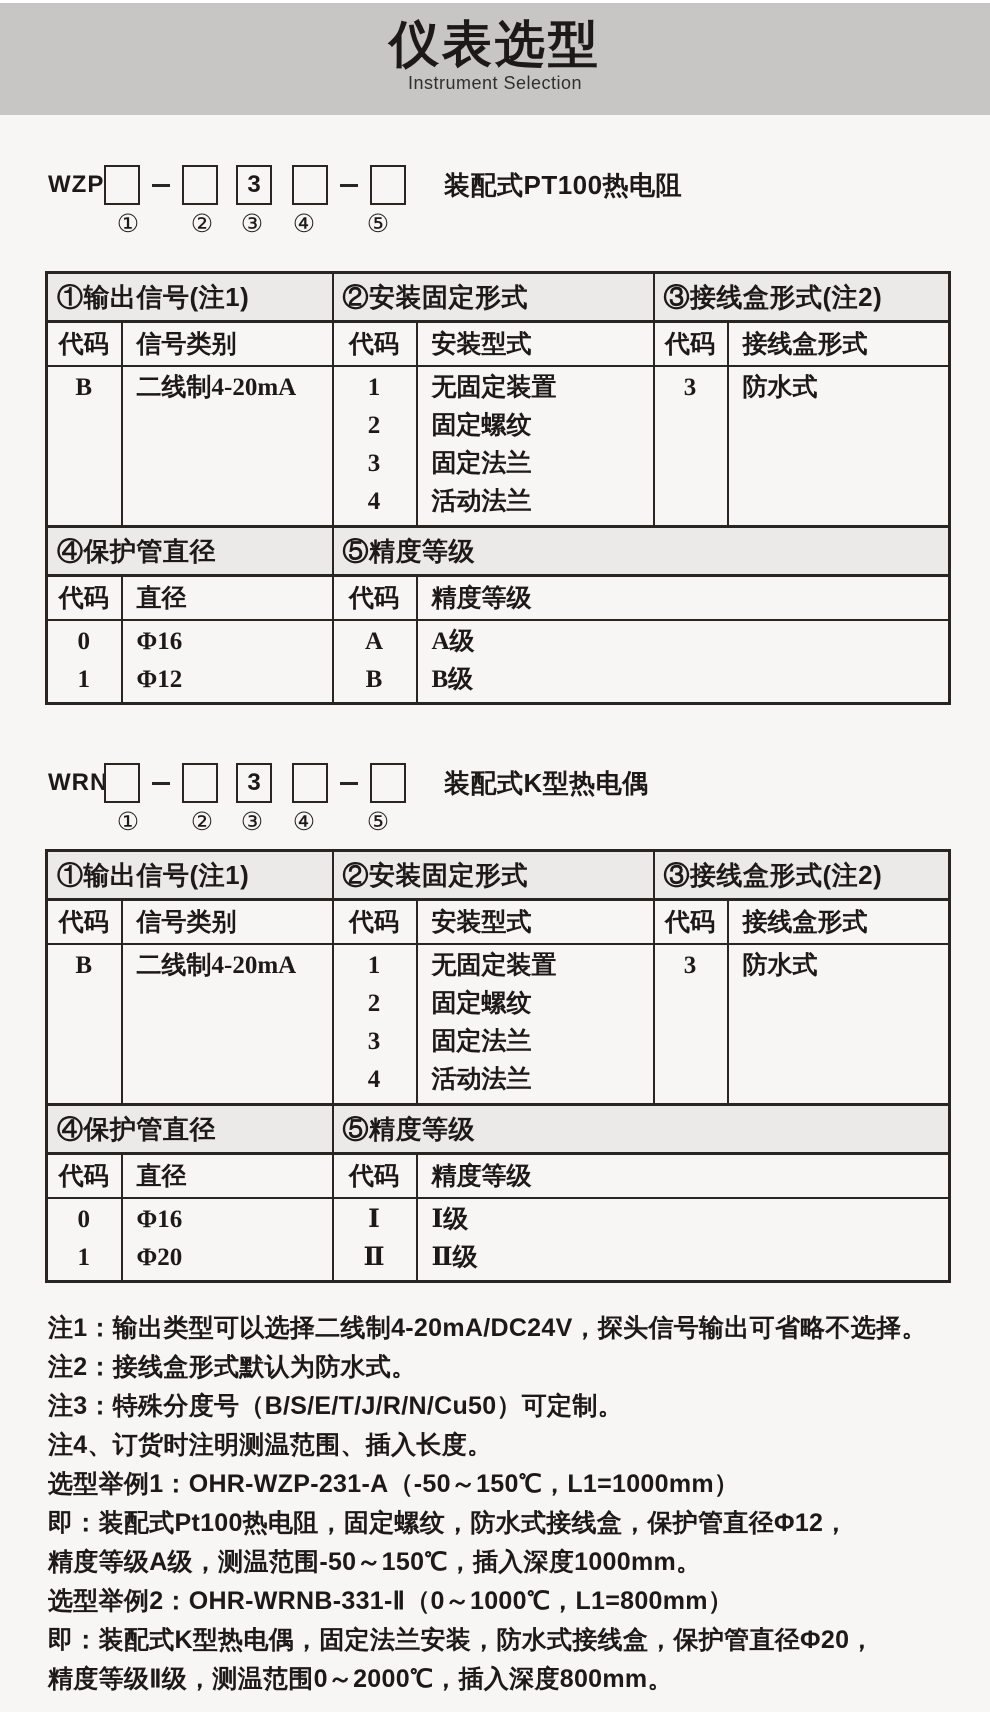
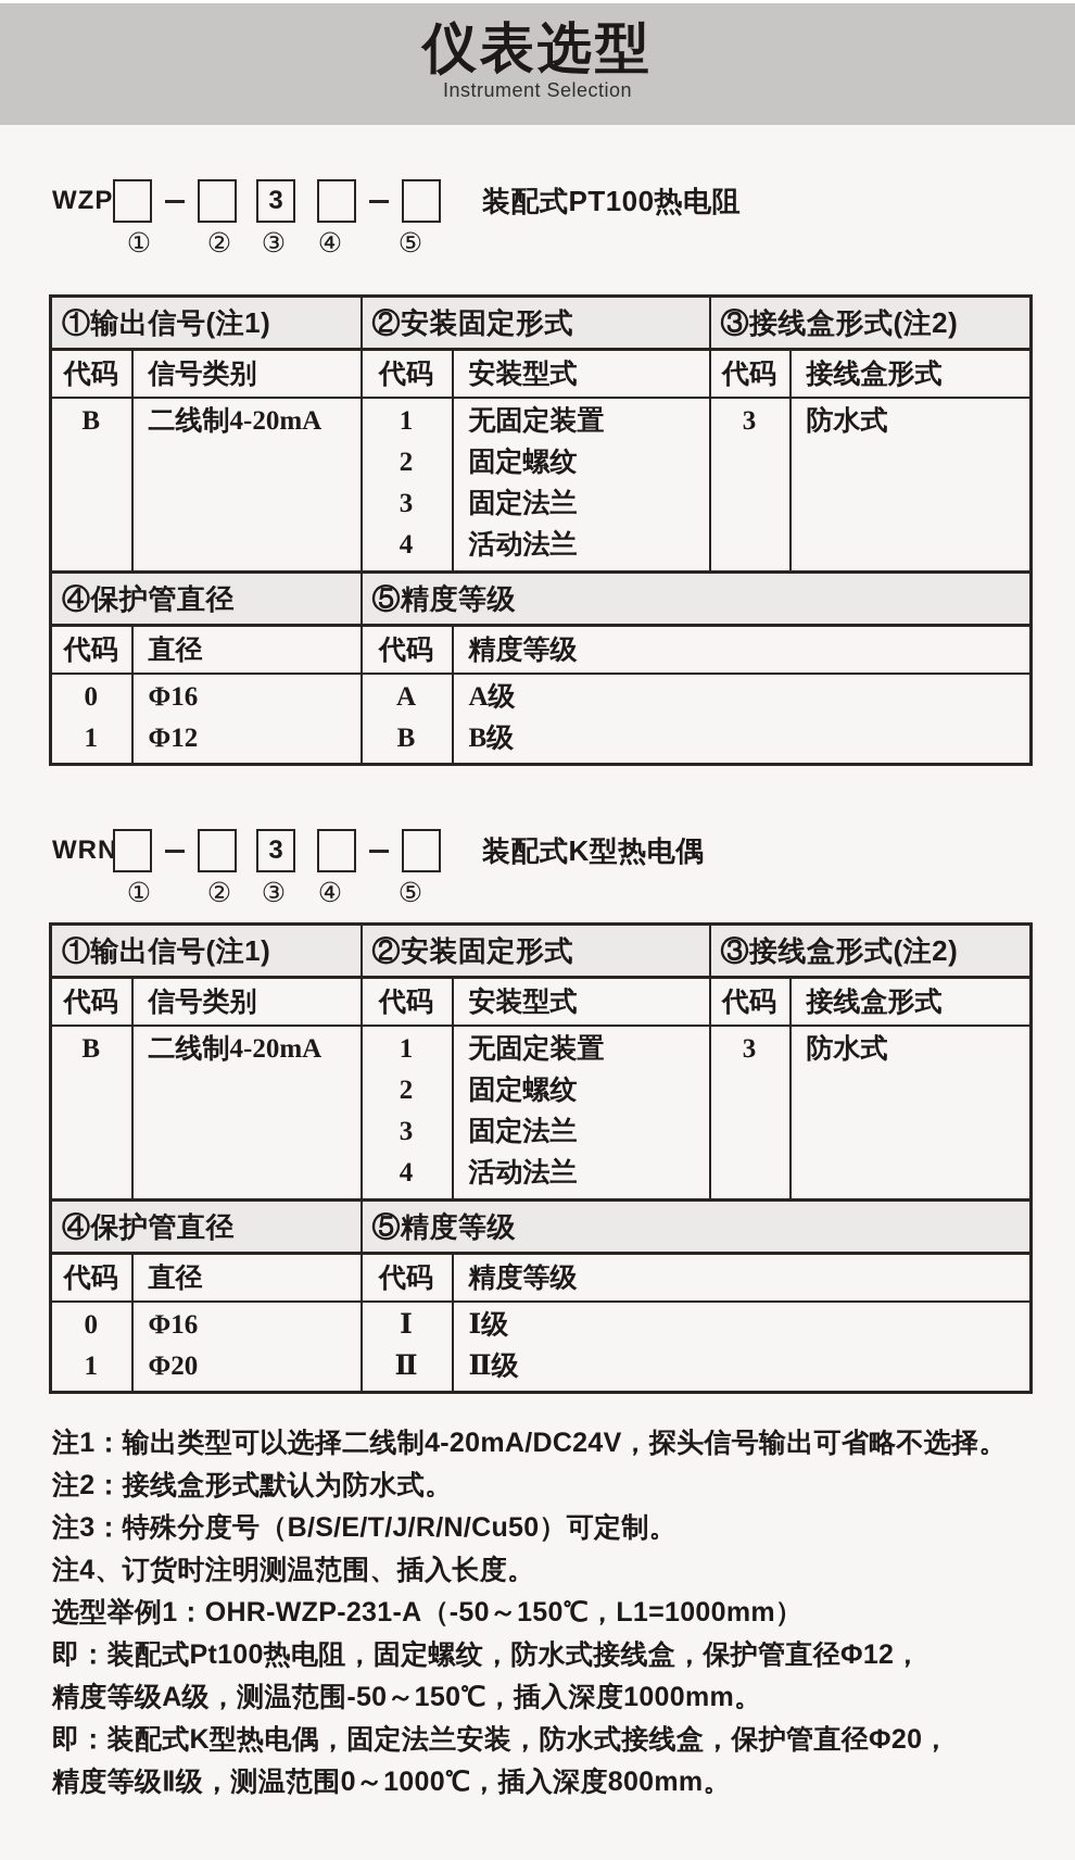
  仪表选型
  Instrument Selection
  WZP
  3
  装配式PT100热电阻
  ①
  ②
  ③
  ④
  ⑤
  ①输出信号(注1)	②安装固定形式	③接线盒形式(注2)
  代码	信号类别	代码	安装型式	代码	接线盒形式
  B	二线制4-20mA	1 2 3 4	无固定装置 固定螺纹 固定法兰 活动法兰	3	防水式
  ④保护管直径	⑤精度等级
  代码	直径	代码	精度等级
  0 1	Φ16 Φ12	A B	A级 B级
  WRN
  3
  装配式K型热电偶
  ①
  ②
  ③
  ④
  ⑤
  ①输出信号(注1)	②安装固定形式	③接线盒形式(注2)
  代码	信号类别	代码	安装型式	代码	接线盒形式
  B	二线制4-20mA	1 2 3 4	无固定装置 固定螺纹 固定法兰 活动法兰	3	防水式
  ④保护管直径	⑤精度等级
  代码	直径	代码	精度等级
  0 1	Φ16 Φ20	Ⅰ Ⅱ	Ⅰ级 Ⅱ级
  注1：输出类型可以选择二线制4-20mA/DC24V，探头信号输出可省略不选择。
  注2：接线盒形式默认为防水式。
  注3：特殊分度号（B/S/E/T/J/R/N/Cu50）可定制。
  注4、订货时注明测温范围、插入长度。
  选型举例1：OHR-WZP-231-A（-50～150℃，L1=1000mm）
  即：装配式Pt100热电阻，固定螺纹，防水式接线盒，保护管直径Φ12，
  精度等级A级，测温范围-50～150℃，插入深度1000mm。
- 选型举例2：OHR-WRNB-331-Ⅱ（0～1000℃，L1=800mm）
  即：装配式K型热电偶，固定法兰安装，防水式接线盒，保护管直径Φ20，
- 精度等级Ⅱ级，测温范围0～2000℃，插入深度800mm。
+ 精度等级Ⅱ级，测温范围0～1000℃，插入深度800mm。
